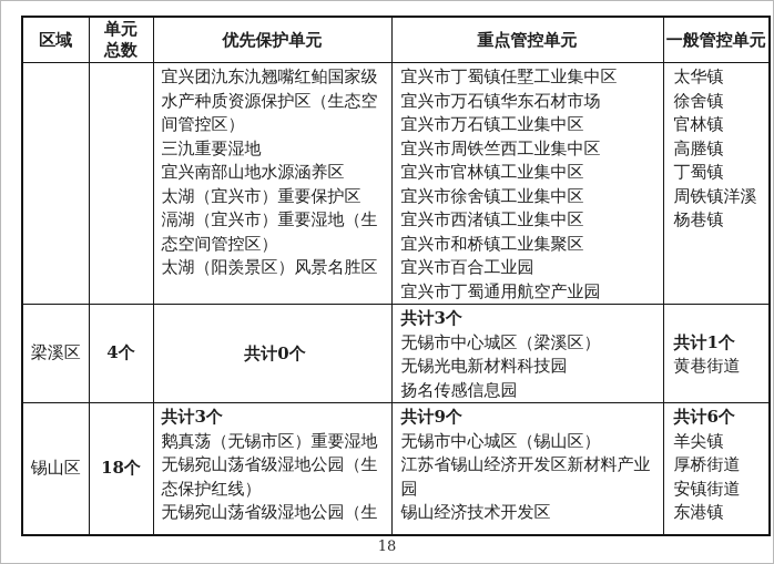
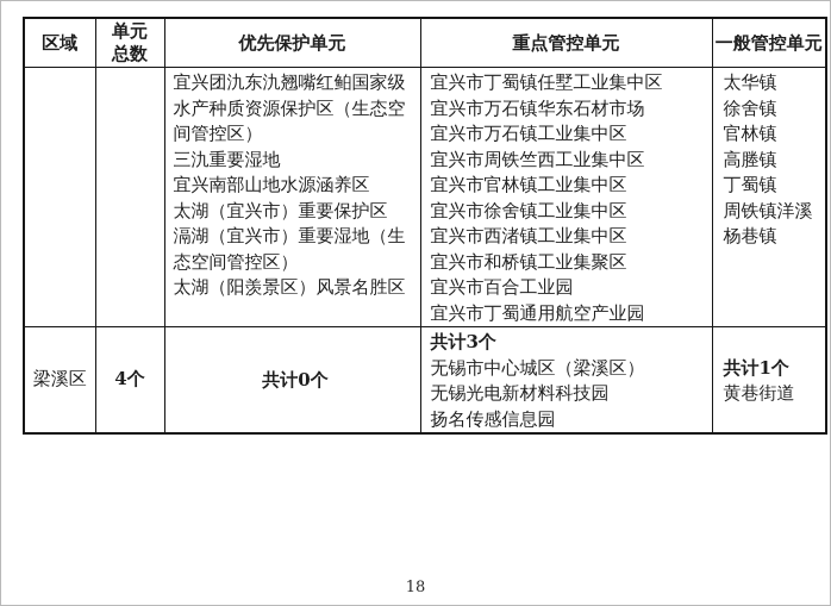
  区域	单元 总数	优先保护单元	重点管控单元	一般管控单元
  		宜兴团氿东氿翘嘴红鲌国家级水产种质资源保护区（生态空间管控区）三氿重要湿地宜兴南部山地水源涵养区太湖（宜兴市）重要保护区滆湖（宜兴市）重要湿地（生态空间管控区）太湖（阳羡景区）风景名胜区	宜兴市丁蜀镇任墅工业集中区宜兴市万石镇华东石材市场宜兴市万石镇工业集中区宜兴市周铁竺西工业集中区宜兴市官林镇工业集中区宜兴市徐舍镇工业集中区宜兴市西渚镇工业集中区宜兴市和桥镇工业集聚区宜兴市百合工业园宜兴市丁蜀通用航空产业园	太华镇徐舍镇官林镇高塍镇丁蜀镇周铁镇洋溪杨巷镇
  梁溪区	4个	共计0个	共计3个 无锡市中心城区（梁溪区）无锡光电新材料科技园扬名传感信息园	共计1个 黄巷街道
- 锡山区	18个	共计3个 鹅真荡（无锡市区）重要湿地无锡宛山荡省级湿地公园（生态保护红线）无锡宛山荡省级湿地公园（生	共计9个 无锡市中心城区（锡山区）江苏省锡山经济开发区新材料产业园锡山经济技术开发区	共计6个 羊尖镇厚桥街道安镇街道东港镇
  18
